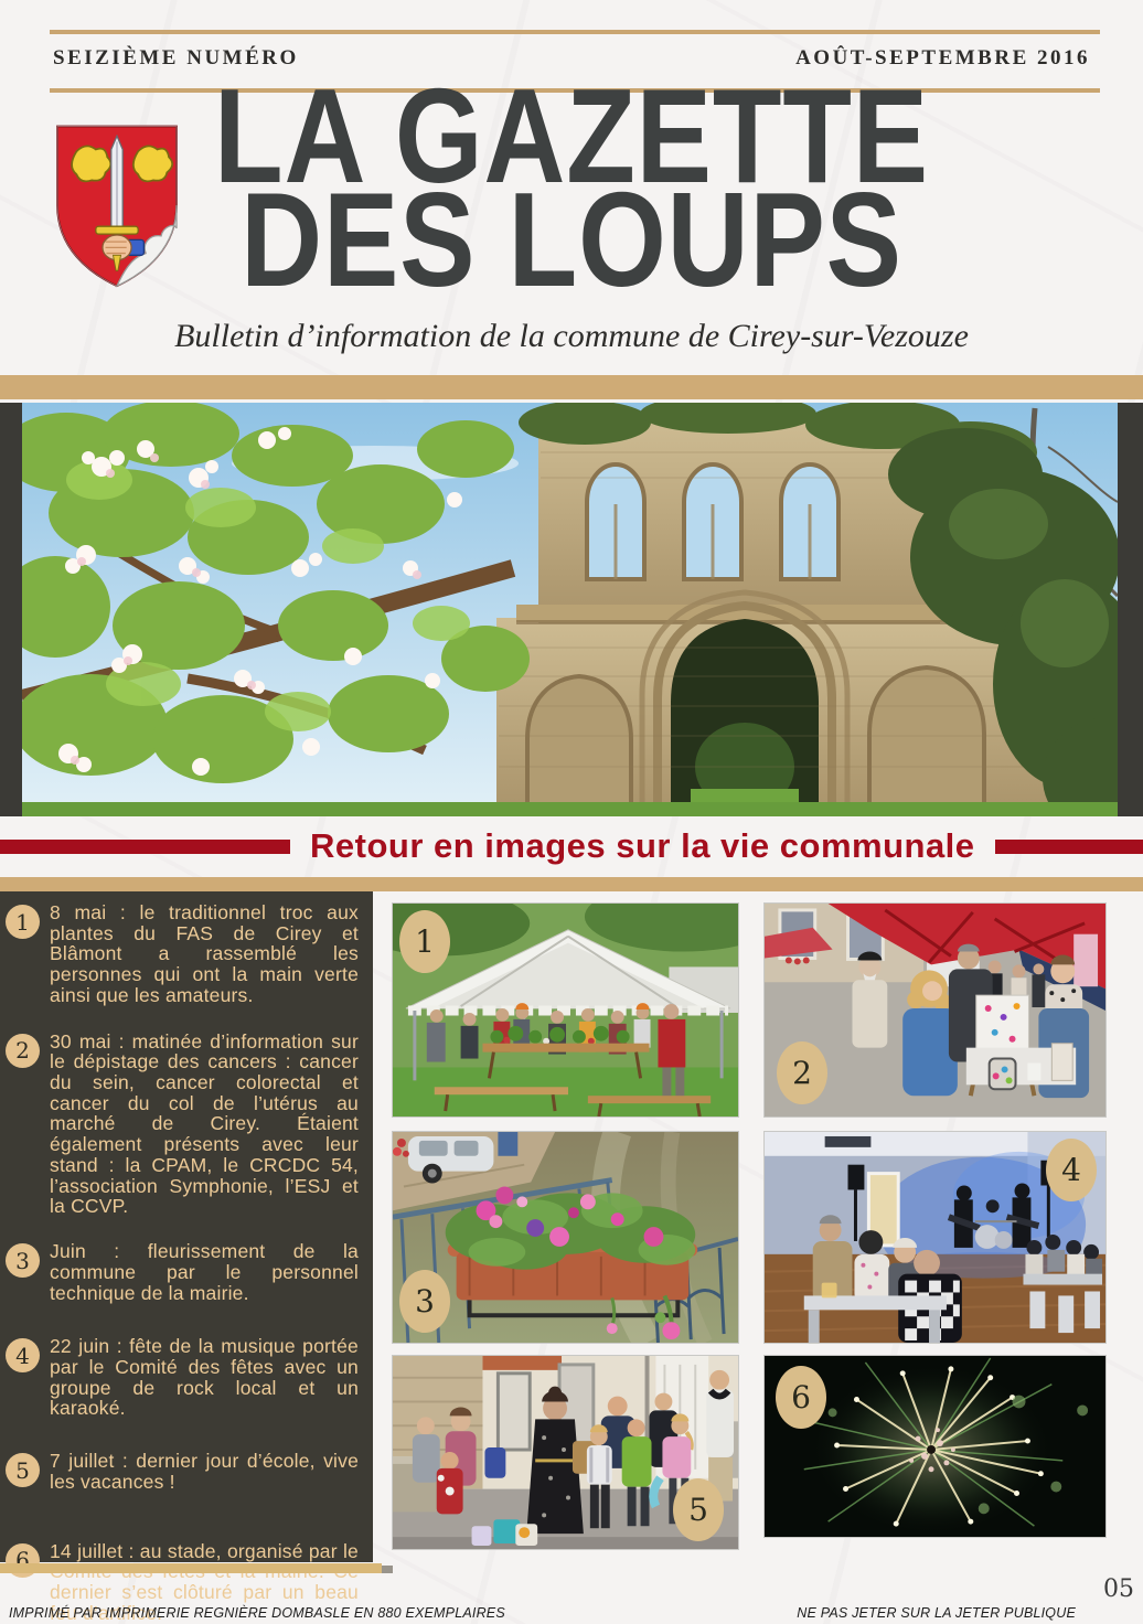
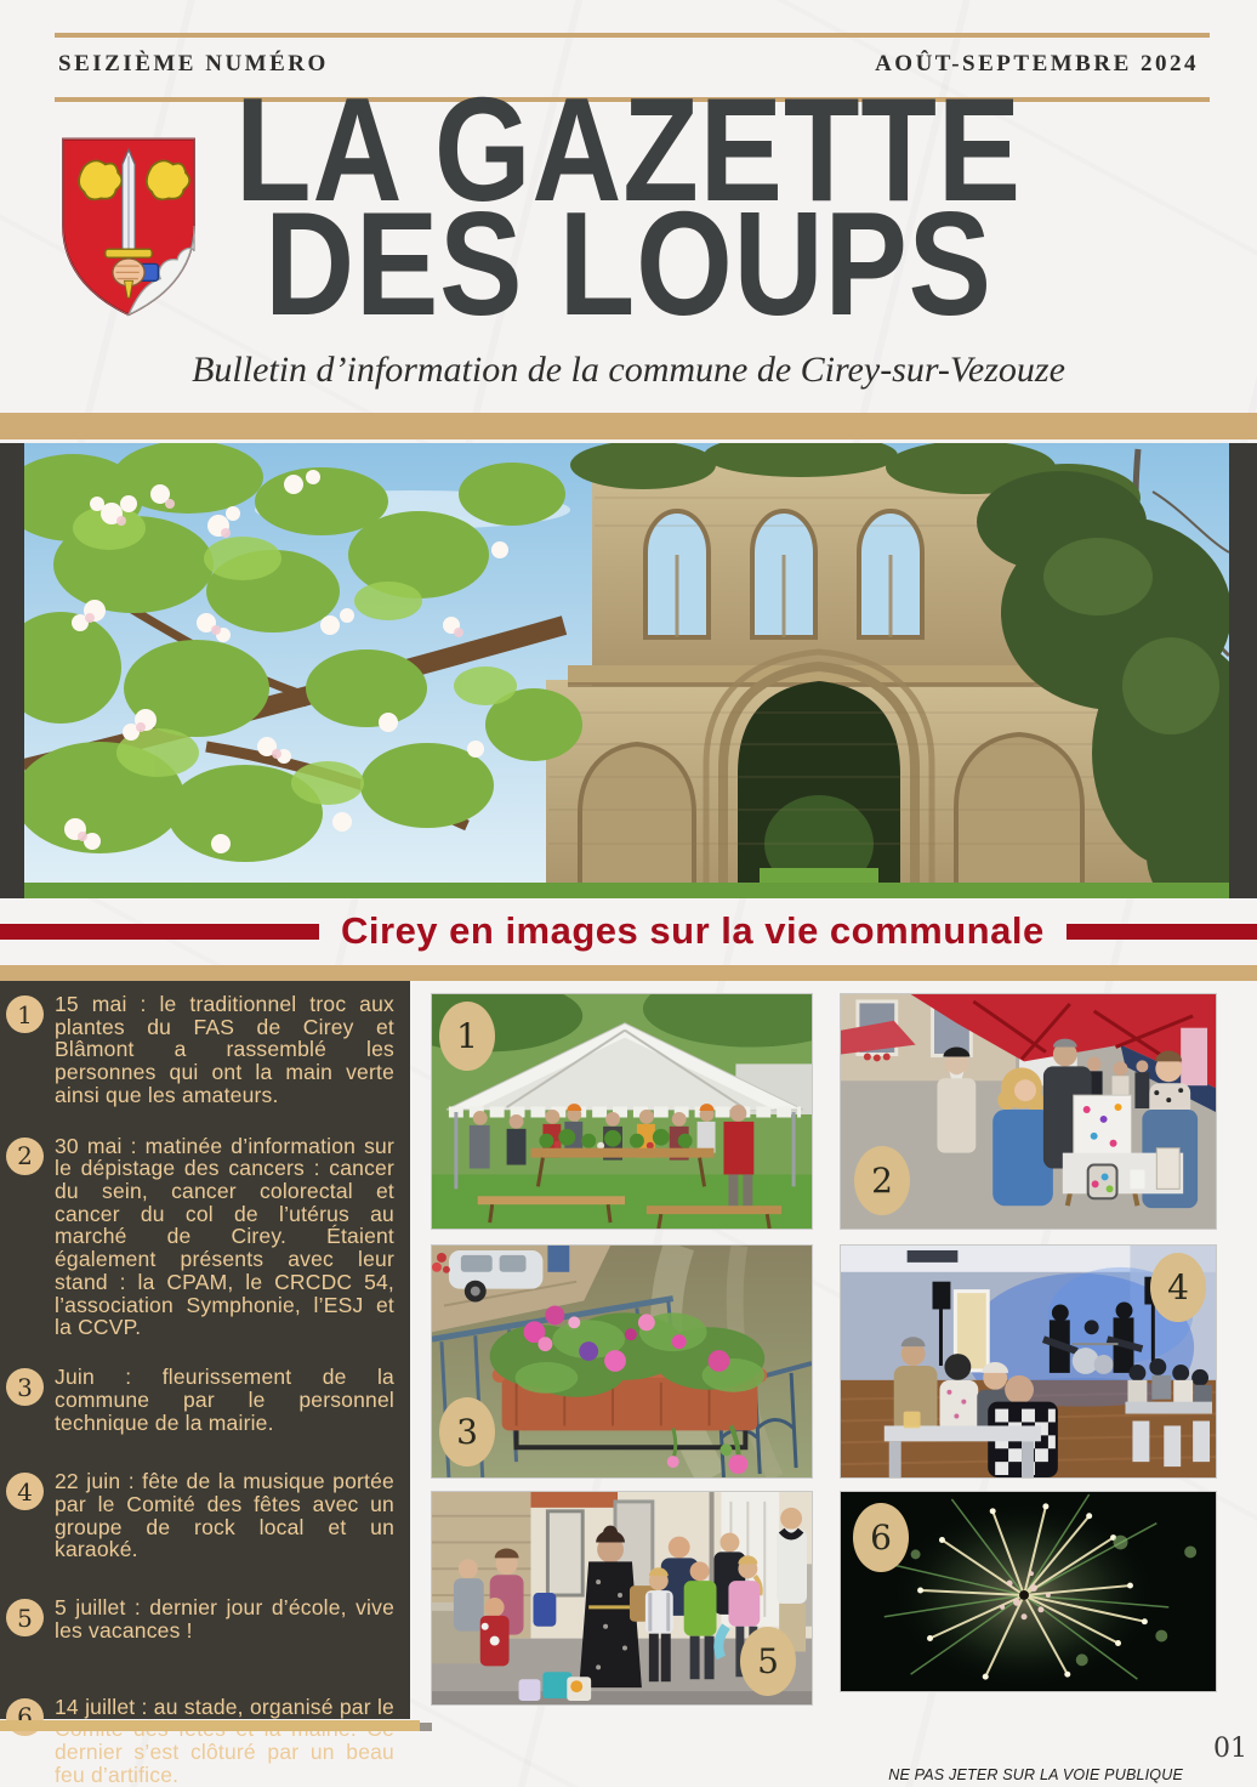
  SEIZIÈME NUMÉRO
- AOÛT-SEPTEMBRE 2016
+ AOÛT-SEPTEMBRE 2024
  LA GAZETTE
  DES LOUPS
  Bulletin d’information de la commune de Cirey-sur-Vezouze
- Retour en images sur la vie communale
+ Cirey en images sur la vie communale
  1
- 8 mai : le traditionnel troc aux plantes du FAS de Cirey et Blâmont a rassemblé les personnes qui ont la main verte ainsi que les amateurs.
+ 15 mai : le traditionnel troc aux plantes du FAS de Cirey et Blâmont a rassemblé les personnes qui ont la main verte ainsi que les amateurs.
  2
  30 mai : matinée d’information sur le dépistage des cancers : cancer du sein, cancer colorectal et cancer du col de l’utérus au marché de Cirey. Étaient également présents avec leur stand : la CPAM, le CRCDC 54, l’association Symphonie, l’ESJ et la CCVP.
  3
  Juin : fleurissement de la commune par le personnel technique de la mairie.
  4
  22 juin : fête de la musique portée par le Comité des fêtes avec un groupe de rock local et un karaoké.
  5
- 7 juillet : dernier jour d’école, vive les vacances !
+ 5 juillet : dernier jour d’école, vive les vacances !
  6
  14 juillet : au stade, organisé par le dernier s’est clôturé par un beau feu d’artifice.
  1
  2
  3
  4
  5
  6
- IMPRIMÉ PAR IMPRIMERIE REGNIÈRE DOMBASLE EN 880 EXEMPLAIRES
- NE PAS JETER SUR LA JETER PUBLIQUE
+ NE PAS JETER SUR LA VOIE PUBLIQUE
- 05
+ 01
